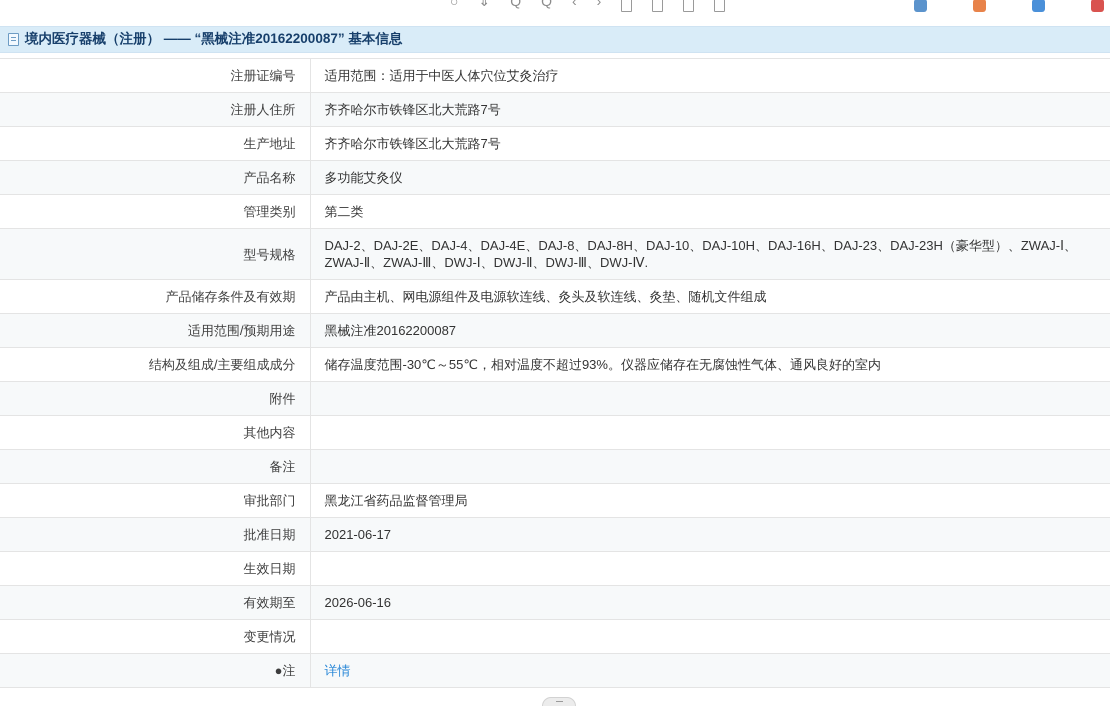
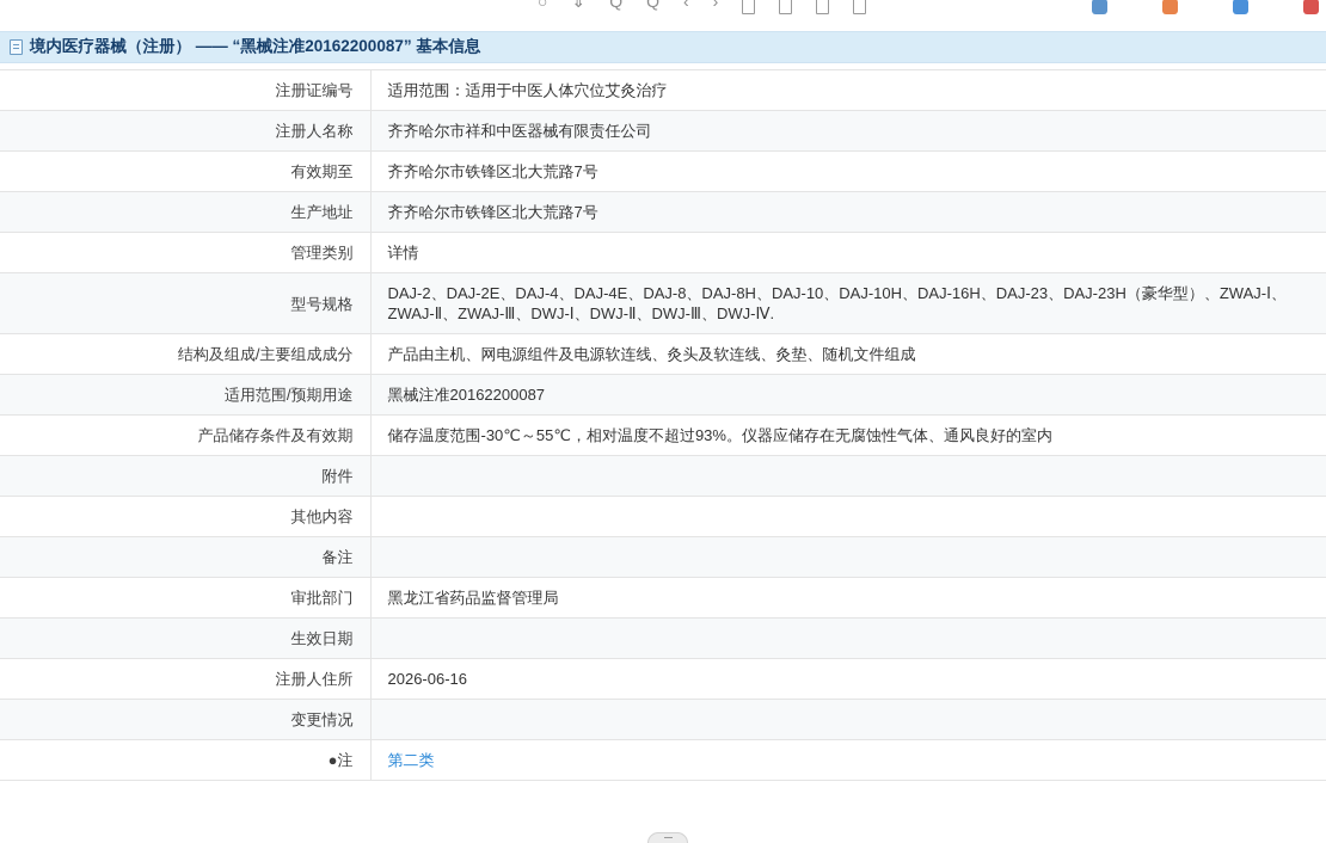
  ○
  ⇕
  Q
  Q
  ‹
  ›
  境内医疗器械（注册） —— “黑械注准20162200087” 基本信息
  注册证编号	适用范围：适用于中医人体穴位艾灸治疗
+ 注册人名称	齐齐哈尔市祥和中医器械有限责任公司
- 注册人住所	齐齐哈尔市铁锋区北大荒路7号
+ 有效期至	齐齐哈尔市铁锋区北大荒路7号
  生产地址	齐齐哈尔市铁锋区北大荒路7号
- 产品名称	多功能艾灸仪
- 管理类别	第二类
+ 管理类别	详情
  型号规格	DAJ-2、DAJ-2E、DAJ-4、DAJ-4E、DAJ-8、DAJ-8H、DAJ-10、DAJ-10H、DAJ-16H、DAJ-23、DAJ-23H（豪华型）、ZWAJ-Ⅰ、ZWAJ-Ⅱ、ZWAJ-Ⅲ、DWJ-Ⅰ、DWJ-Ⅱ、DWJ-Ⅲ、DWJ-Ⅳ.
- 产品储存条件及有效期	产品由主机、网电源组件及电源软连线、灸头及软连线、灸垫、随机文件组成
+ 结构及组成/主要组成成分	产品由主机、网电源组件及电源软连线、灸头及软连线、灸垫、随机文件组成
  适用范围/预期用途	黑械注准20162200087
- 结构及组成/主要组成成分	储存温度范围-30℃～55℃，相对温度不超过93%。仪器应储存在无腐蚀性气体、通风良好的室内
+ 产品储存条件及有效期	储存温度范围-30℃～55℃，相对温度不超过93%。仪器应储存在无腐蚀性气体、通风良好的室内
  附件
  其他内容
  备注
  审批部门	黑龙江省药品监督管理局
- 批准日期	2021-06-17
  生效日期
- 有效期至	2026-06-16
+ 注册人住所	2026-06-16
  变更情况
- ●注	详情
+ ●注	第二类
